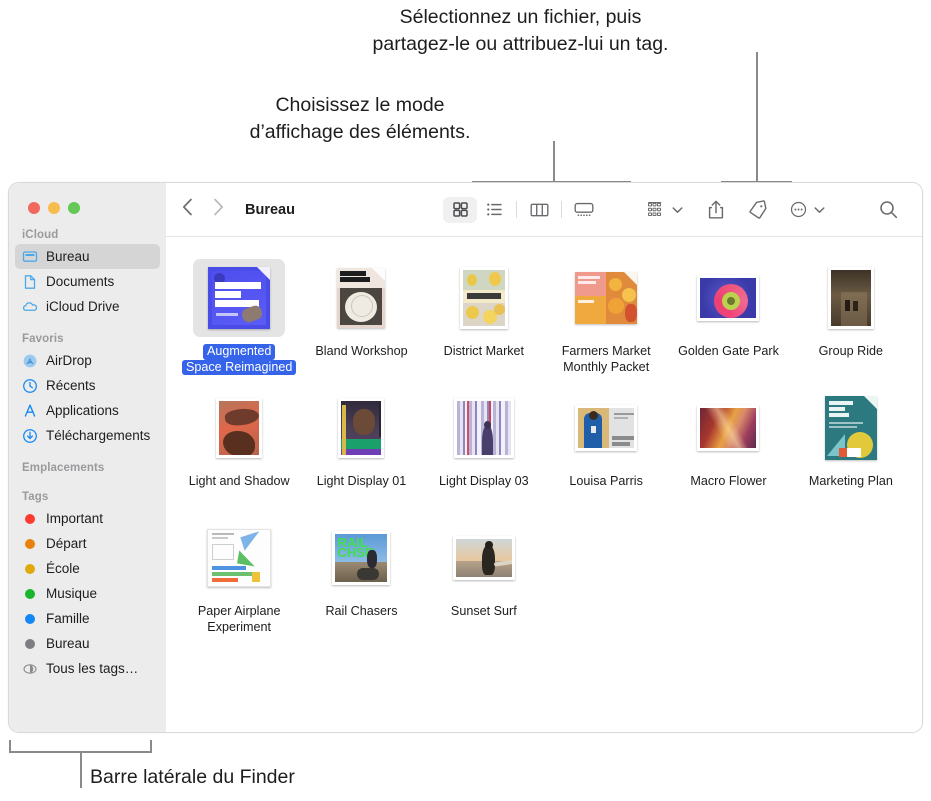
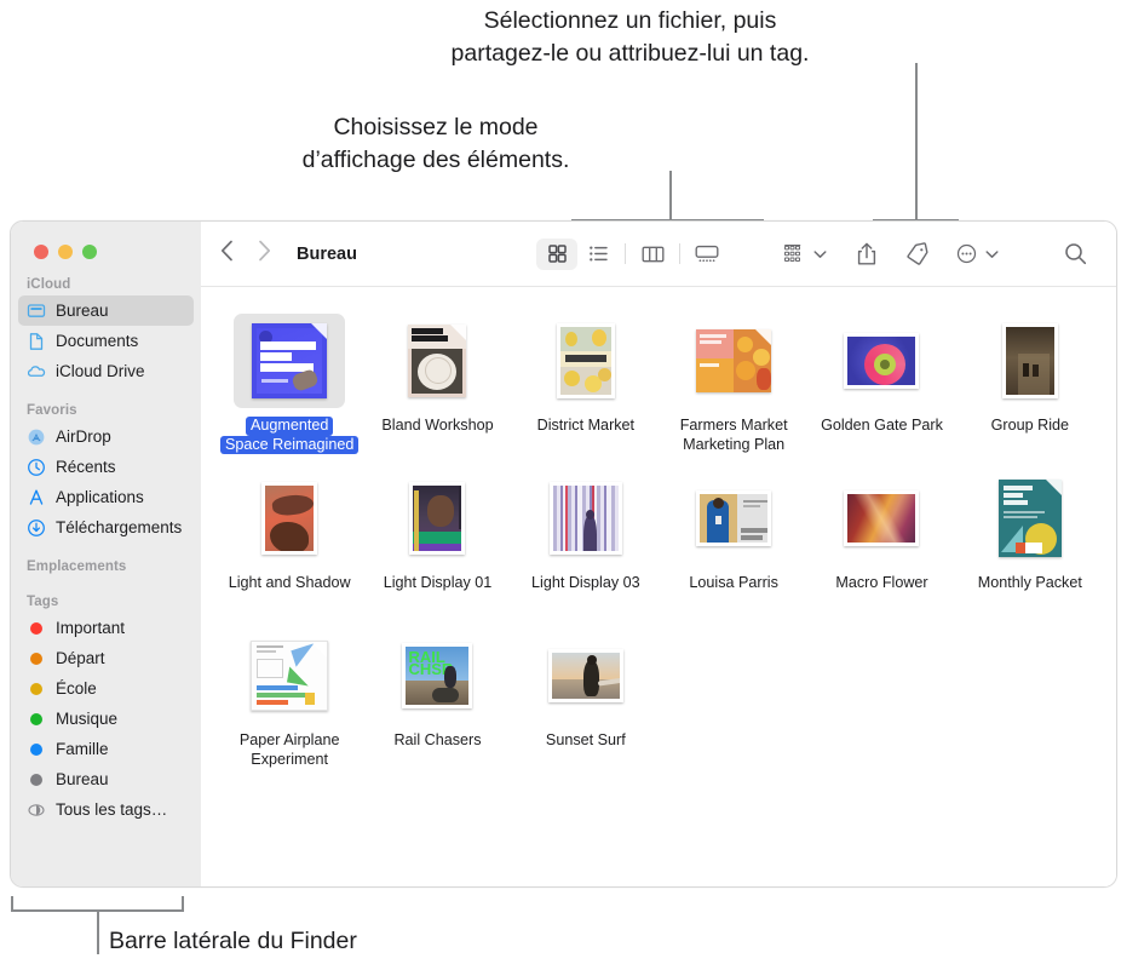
  Sélectionnez un fichier, puis
  partagez-le ou attribuez-lui un tag.
  Choisissez le mode
  d’affichage des éléments.
  Barre latérale du Finder
  iCloud
  Bureau
  Documents
  iCloud Drive
  Favoris
  AirDrop
  Récents
  Applications
  Téléchargements
  Emplacements
  Tags
  Important
  Départ
  École
  Musique
  Famille
  Bureau
  Tous les tags…
  Bureau
  Augmented
  Space Reimagined
  Bland Workshop
  District Market
  Farmers Market
- Monthly Packet
+ Marketing Plan
  Golden Gate Park
  Group Ride
  Light and Shadow
  Light Display 01
  Light Display 03
  Louisa Parris
  Macro Flower
- Marketing Plan
+ Monthly Packet
  Paper Airplane
  Experiment
  RAIL
  CHS
  Rail Chasers
  Sunset Surf
